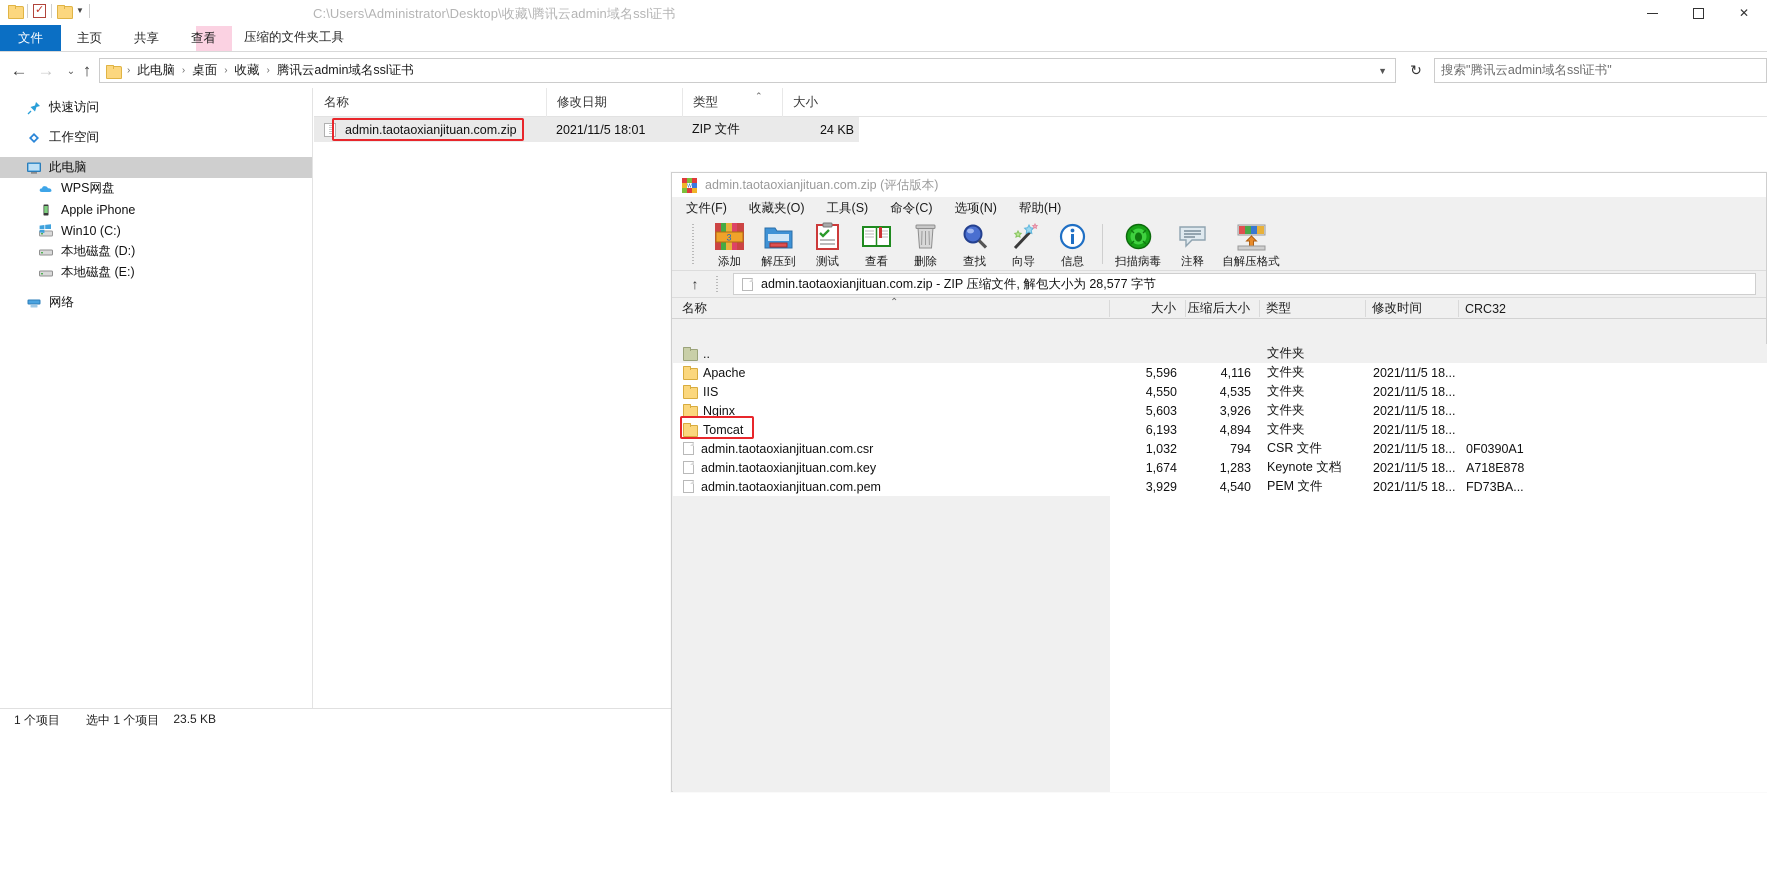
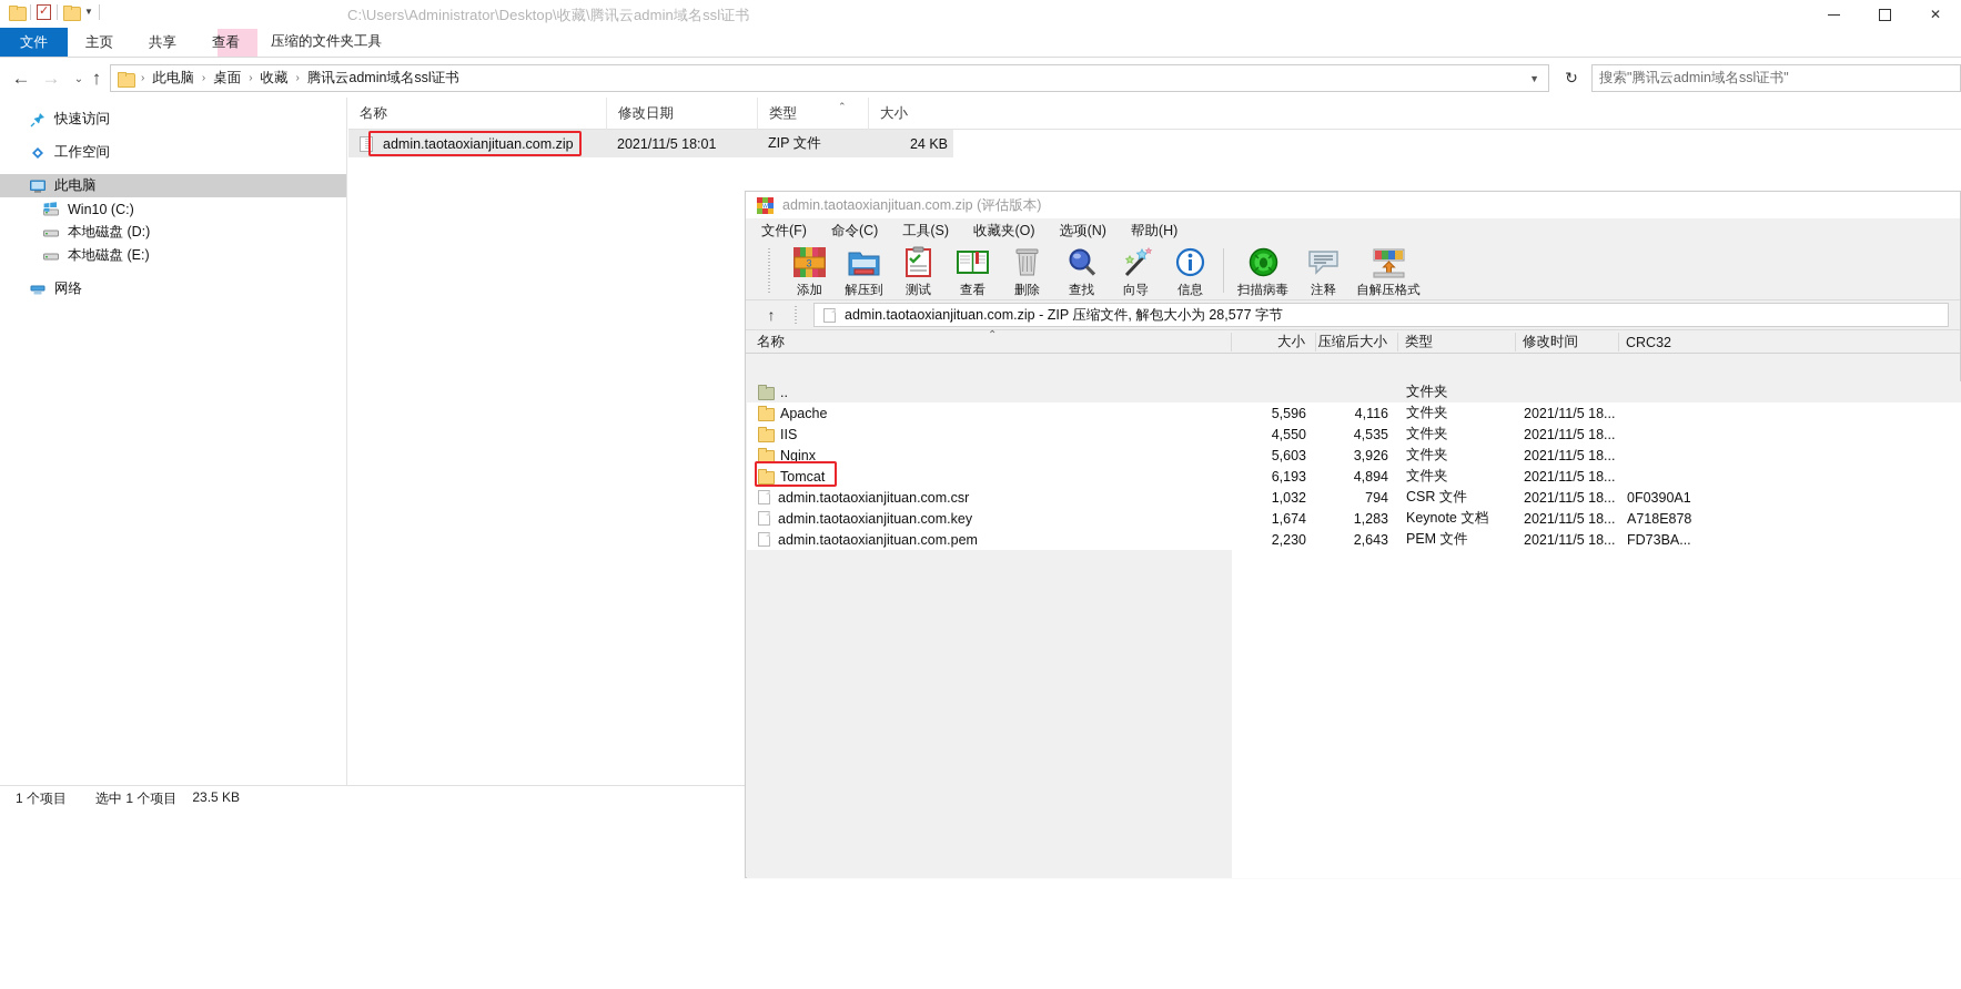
  ▼
  C:\Users\Administrator\Desktop\收藏\腾讯云admin域名ssl证书
  ✕
  文件
  主页
  共享
  查看
  压缩的文件夹工具
  ←
  →
  ⌄
  ↑
  ›
  此电脑
  ›
  桌面
  ›
  收藏
  ›
  腾讯云admin域名ssl证书
  ▼
  ↻
  搜索"腾讯云admin域名ssl证书"
  快速访问
  工作空间
  此电脑
- WPS网盘
- Apple iPhone
  Win10 (C:)
  本地磁盘 (D:)
  本地磁盘 (E:)
  网络
  名称
  修改日期
  类型
  大小
  ⌃
  admin.taotaoxianjituan.com.zip
  2021/11/5 18:01
  ZIP 文件
  24 KB
  1 个项目
  选中 1 个项目
  23.5 KB
  admin.taotaoxianjituan.com.zip (评估版本)
  文件(F)
- 收藏夹(O)
+ 命令(C)
  工具(S)
- 命令(C)
+ 收藏夹(O)
  选项(N)
  帮助(H)
  3
  添加
  解压到
  测试
  查看
  删除
  查找
  向导
  信息
  扫描病毒
  注释
  自解压格式
  ↑
  admin.taotaoxianjituan.com.zip - ZIP 压缩文件, 解包大小为 28,577 字节
  名称
  大小
  压缩后大小
  类型
  修改时间
  CRC32
  ⌃
  ..
  文件夹
  Apache
  5,596
  4,116
  文件夹
  2021/11/5 18...
  IIS
  4,550
  4,535
  文件夹
  2021/11/5 18...
  Nginx
  5,603
  3,926
  文件夹
  2021/11/5 18...
  Tomcat
  6,193
  4,894
  文件夹
  2021/11/5 18...
  admin.taotaoxianjituan.com.csr
  1,032
  794
  CSR 文件
  2021/11/5 18...
  0F0390A1
  admin.taotaoxianjituan.com.key
  1,674
  1,283
  Keynote 文档
  2021/11/5 18...
  A718E878
  admin.taotaoxianjituan.com.pem
- 3,929
+ 2,230
- 4,540
+ 2,643
  PEM 文件
  2021/11/5 18...
  FD73BA...
